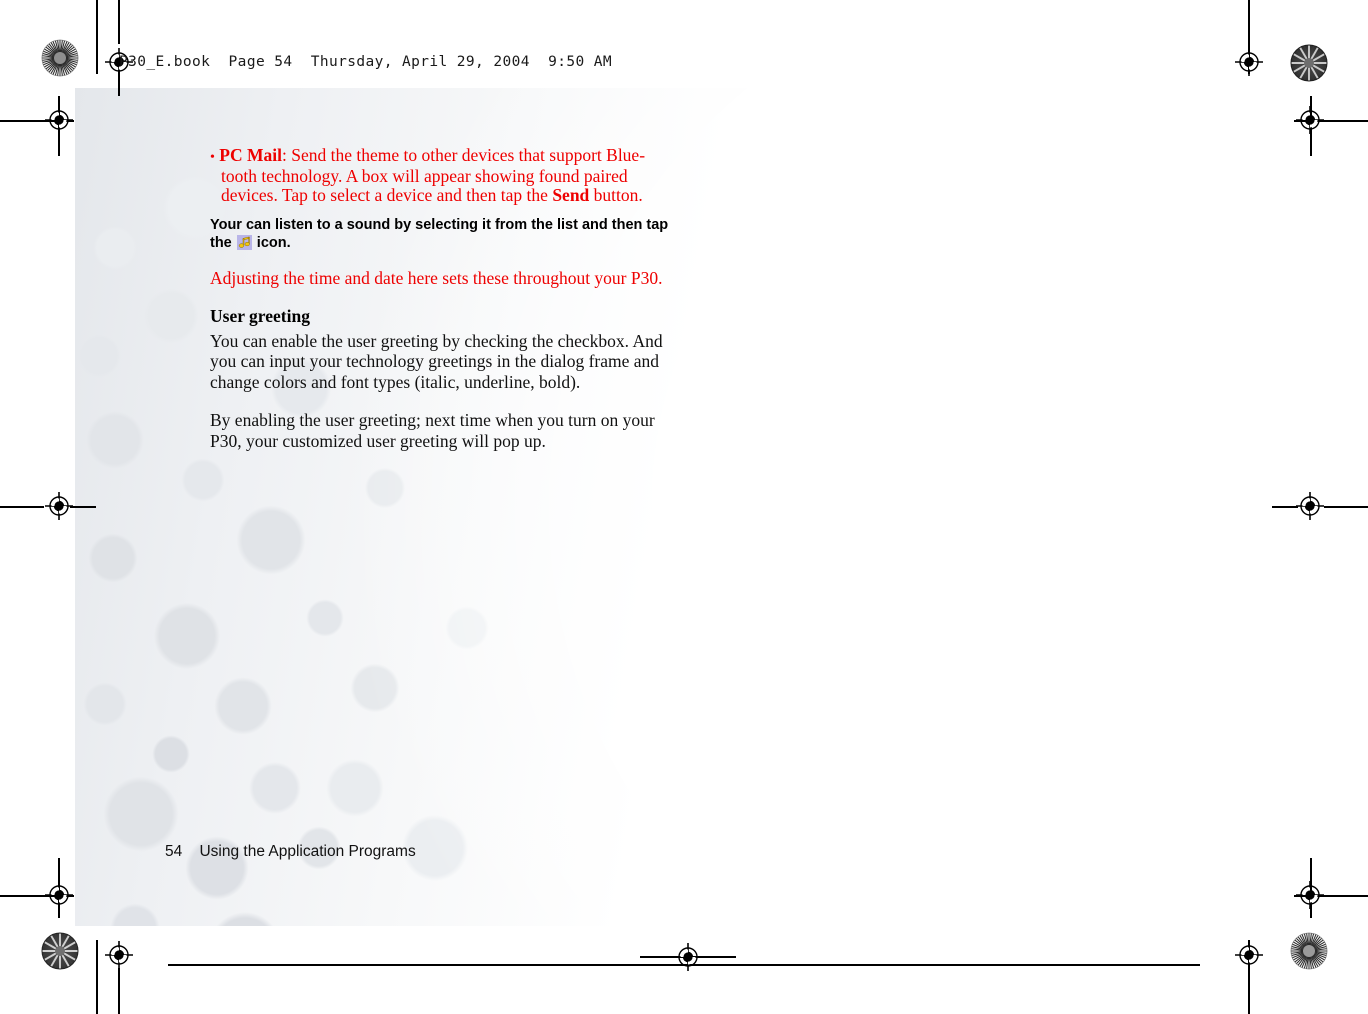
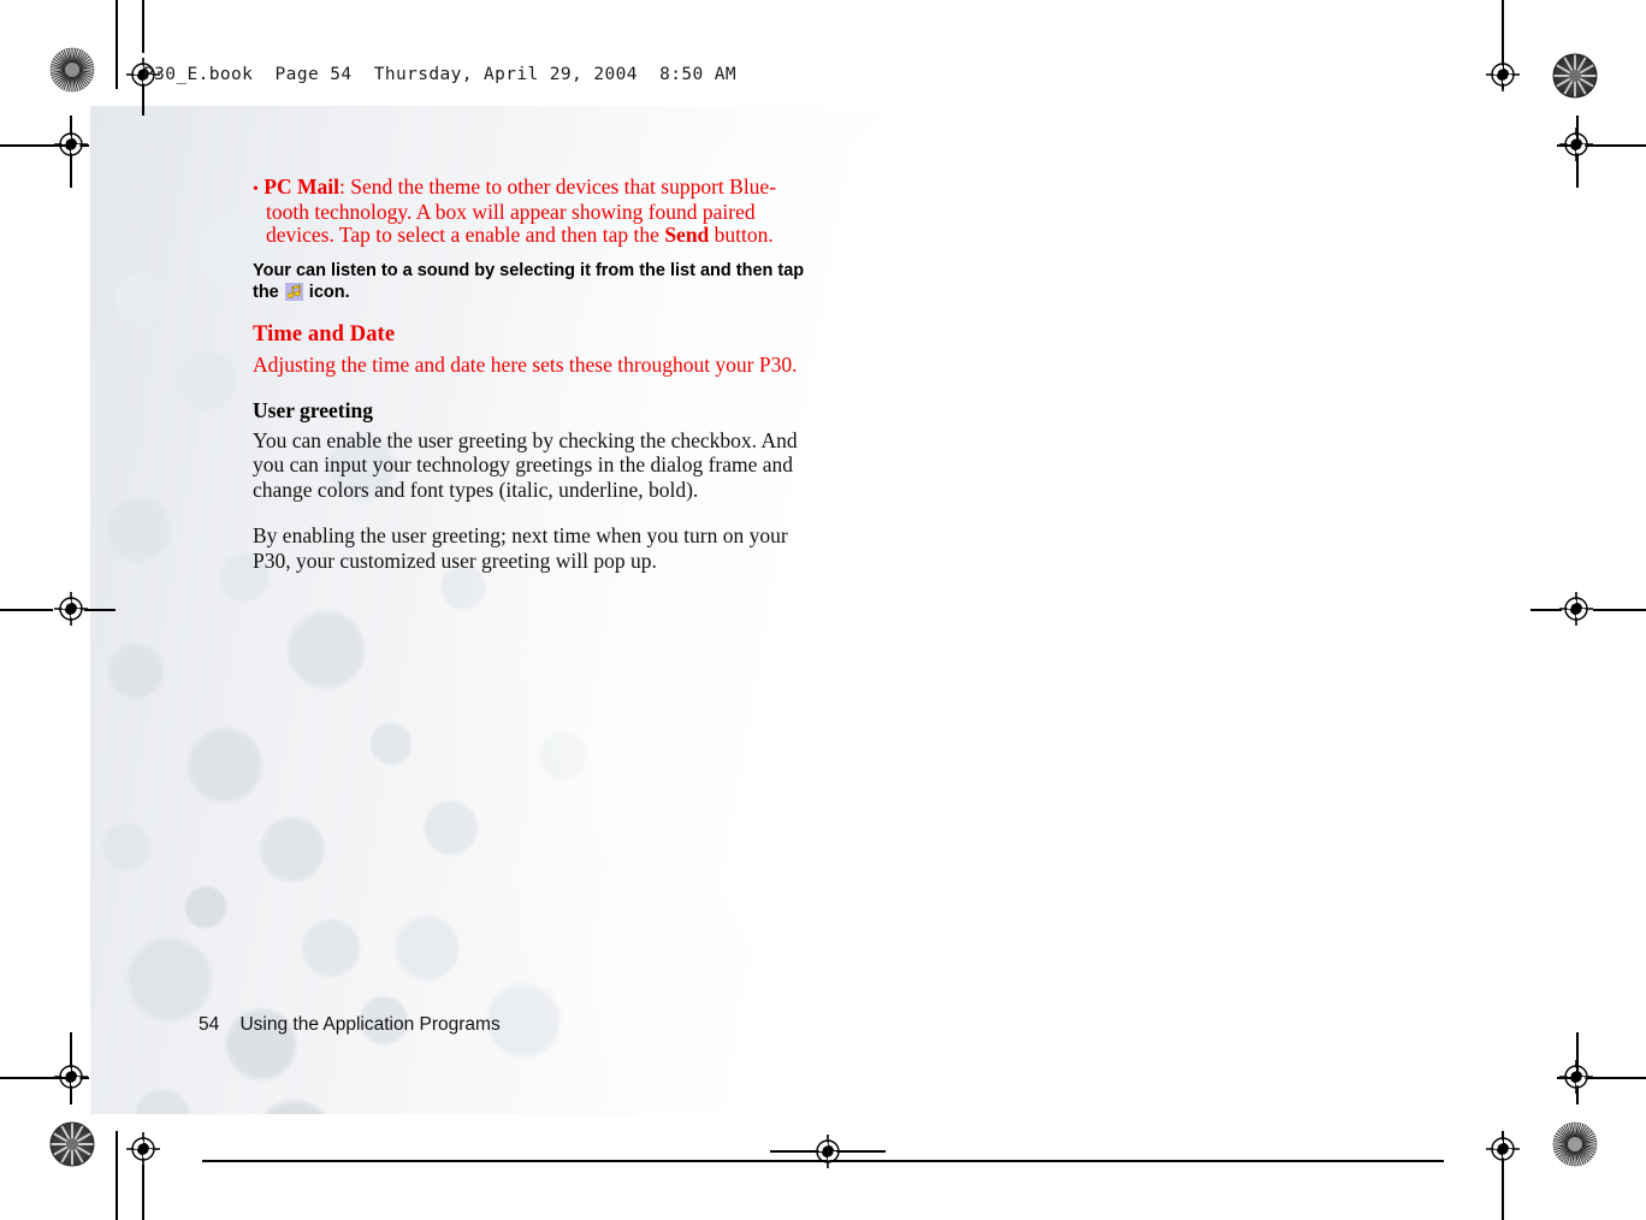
- P30_E.book Page 54 Thursday, April 29, 2004 9:50 AM
+ P30_E.book Page 54 Thursday, April 29, 2004 8:50 AM
- • PC Mail: Send the theme to other devices that support Blue-tooth technology. A box will appear showing found paired devices. Tap to select a device and then tap the Send button.
+ • PC Mail: Send the theme to other devices that support Blue-tooth technology. A box will appear showing found paired devices. Tap to select a enable and then tap the Send button.
  Your can listen to a sound by selecting it from the list and then tap the icon.
+ Time and Date
  Adjusting the time and date here sets these throughout your P30.
  User greeting
  You can enable the user greeting by checking the checkbox. And you can input your technology greetings in the dialog frame and change colors and font types (italic, underline, bold).
  By enabling the user greeting; next time when you turn on your P30, your customized user greeting will pop up.
  54 Using the Application Programs
